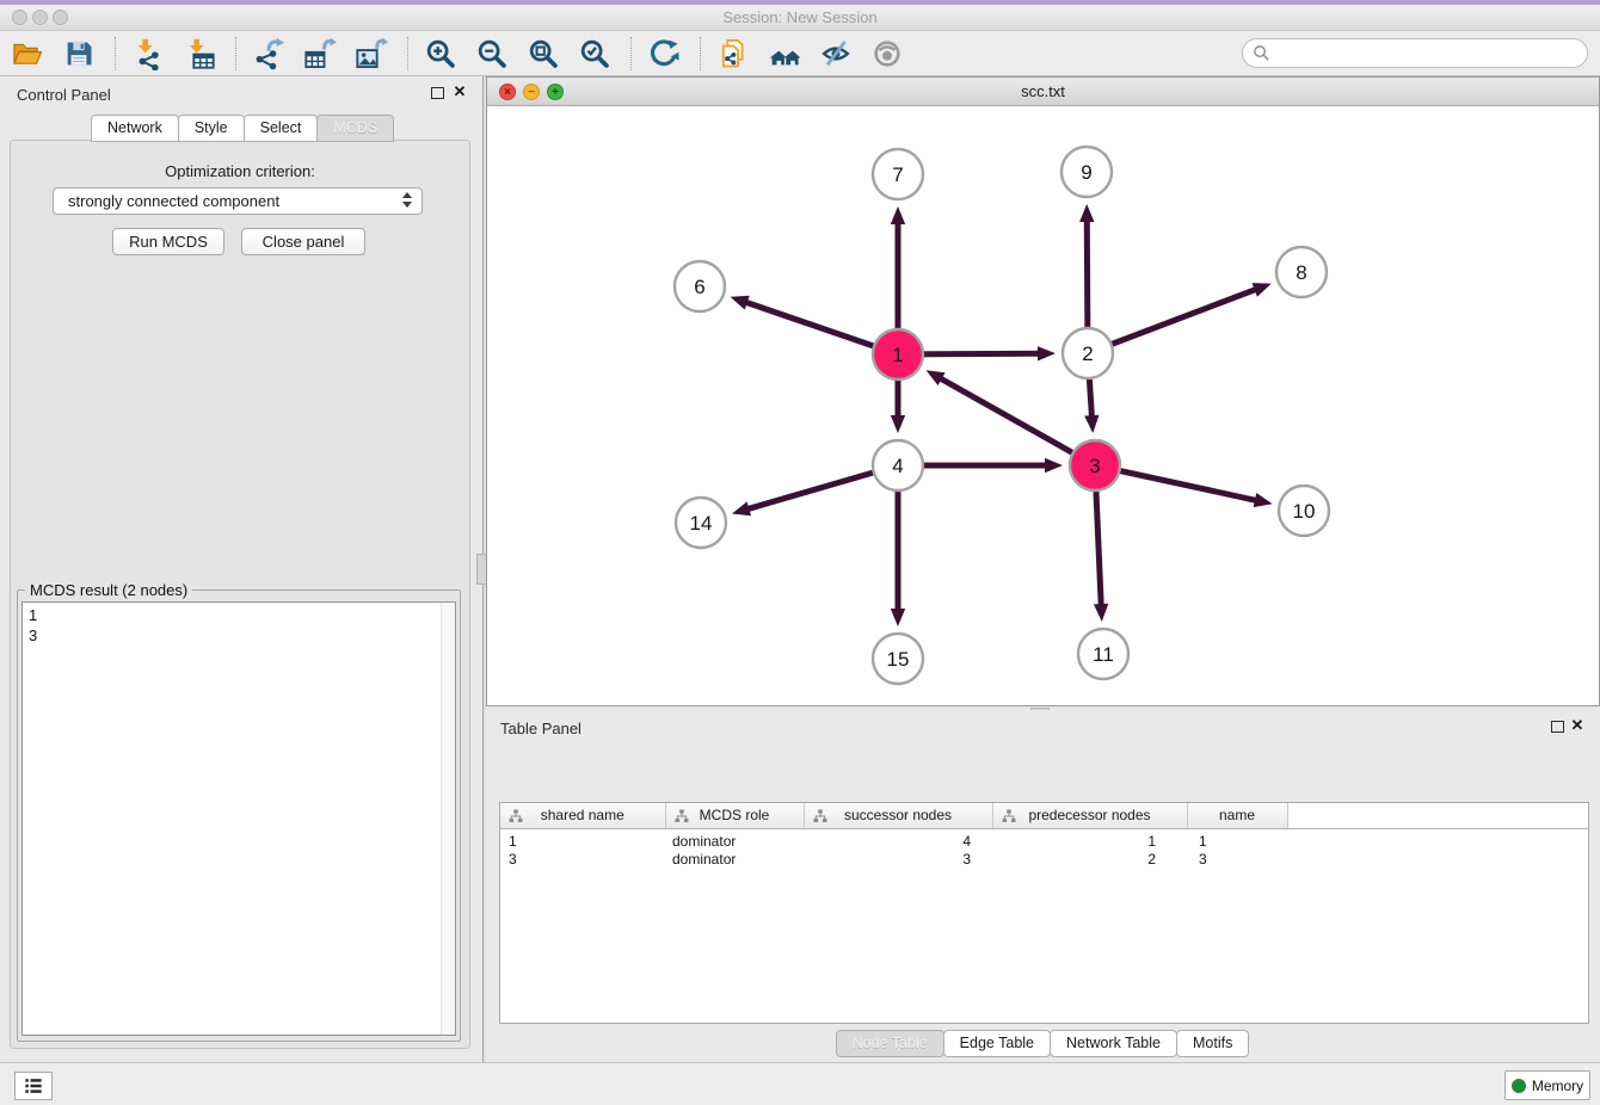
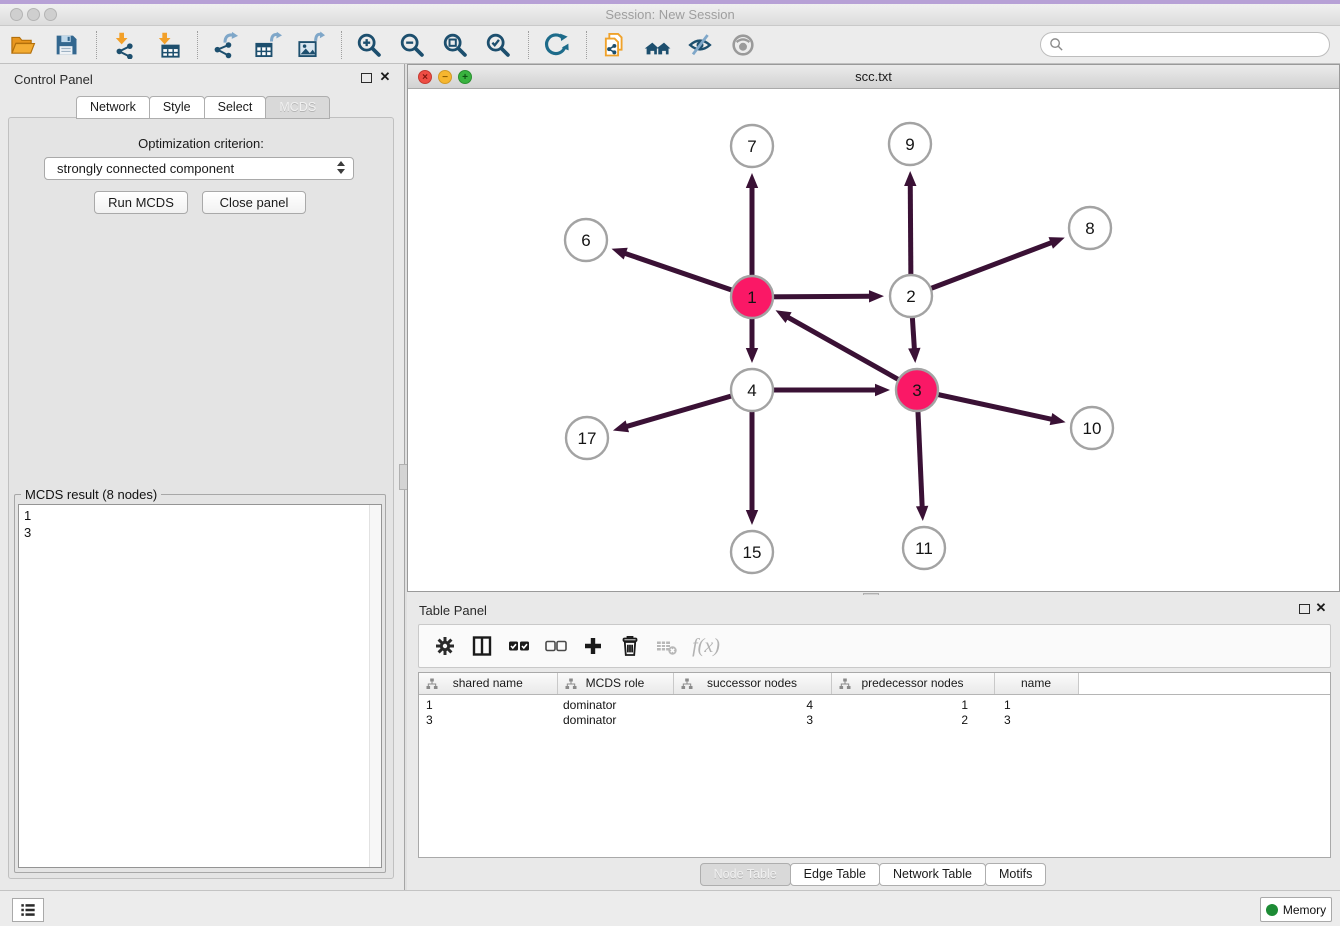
  Session: New Session
  Control Panel
  Network
  Style
  Select
  MCDS
  Optimization criterion:
  strongly connected component
  Run MCDS
  Close panel
- MCDS result (2 nodes)
+ MCDS result (8 nodes)
  1
  3
  ×
  −
  +
  scc.txt
  7
  9
  6
  8
  1
  2
  4
  3
- 14
+ 17
  10
  15
  11
  Table Panel
+ f(x)
  shared name	MCDS role	successor nodes	predecessor nodes	name
  1	dominator	4	1	1
  3	dominator	3	2	3
  Node Table
  Edge Table
  Network Table
  Motifs
  Memory
